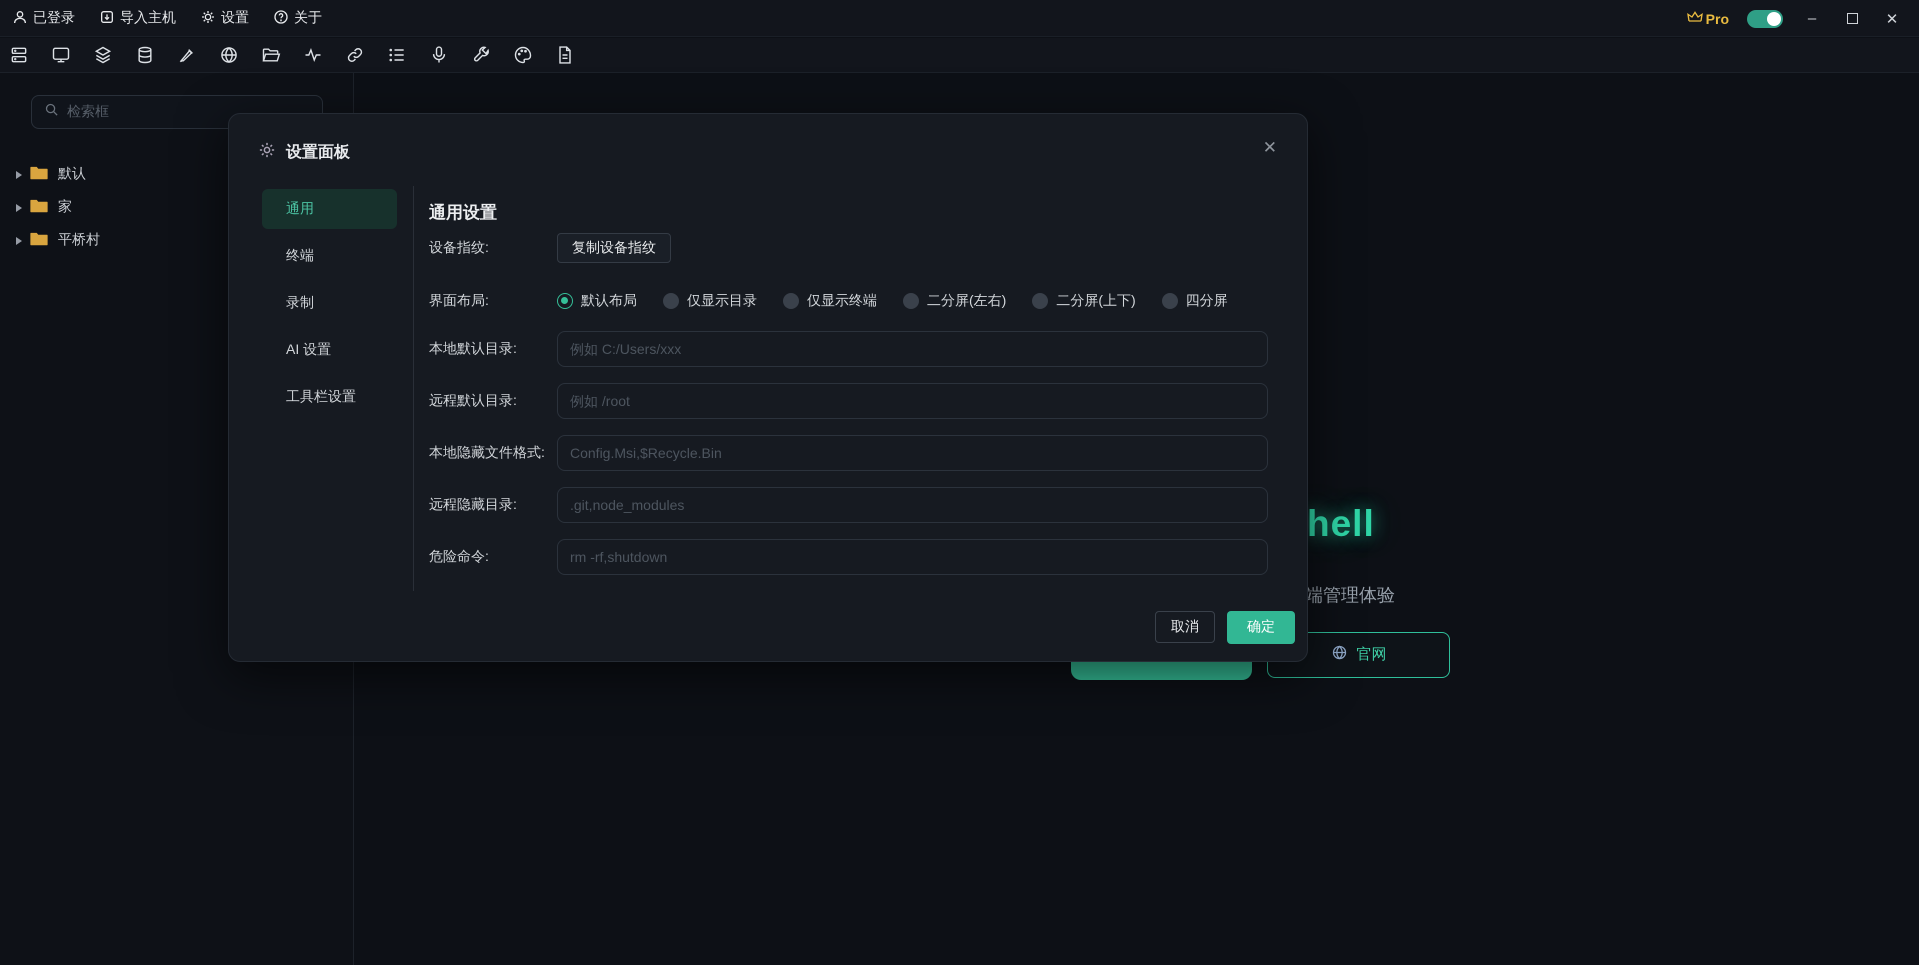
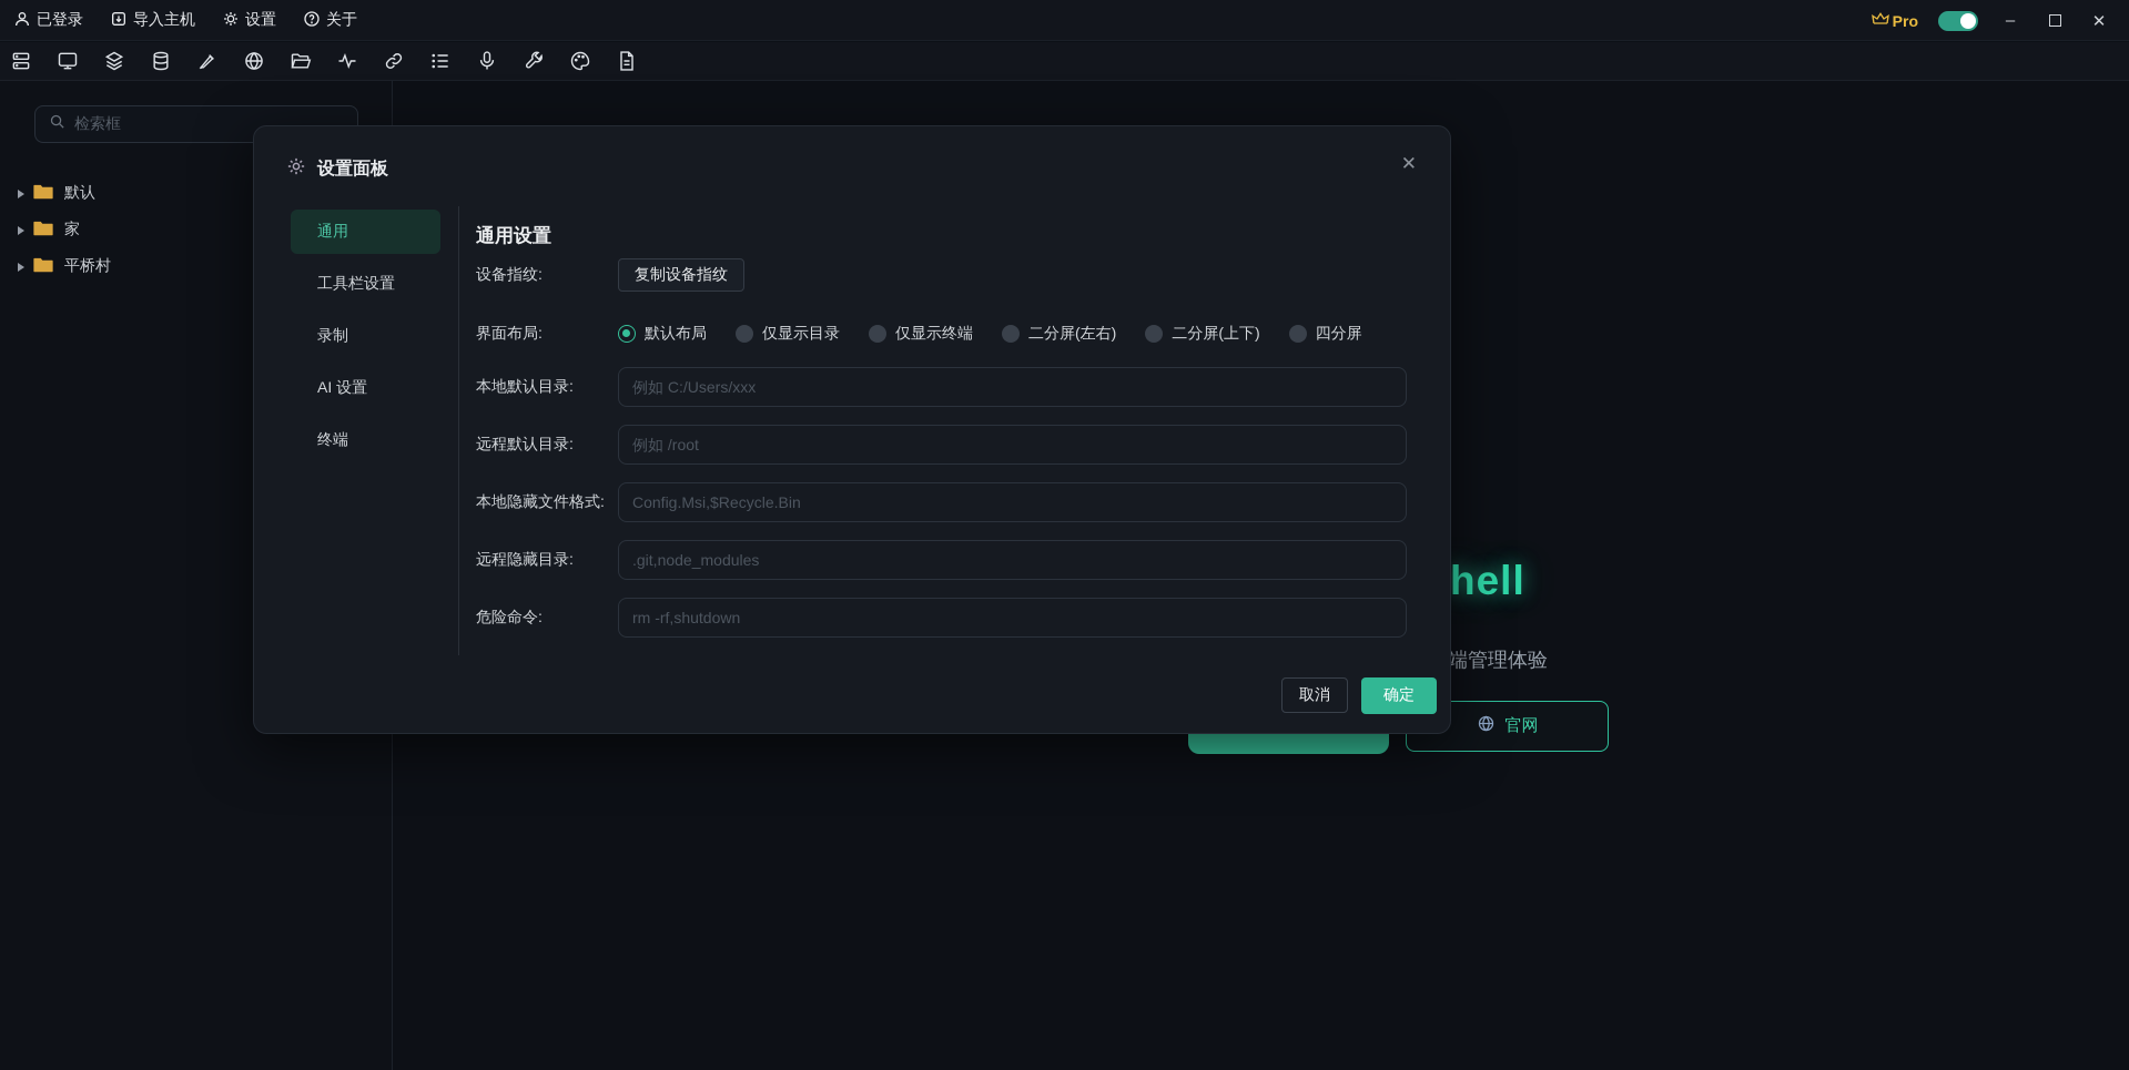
  已登录
  导入主机
  设置
  关于
  Pro
  –
  ✕
  检索框
  默认
  家
  平桥村
  hell
  端管理体验
  官网
  设置面板
  ✕
  通用
- 终端
+ 工具栏设置
  录制
  AI 设置
- 工具栏设置
+ 终端
  通用设置
  设备指纹:
  复制设备指纹
  界面布局:
  默认布局
  仅显示目录
  仅显示终端
  二分屏(左右)
  二分屏(上下)
  四分屏
  本地默认目录:
  例如 C:/Users/xxx
  远程默认目录:
  例如 /root
  本地隐藏文件格式:
  Config.Msi,$Recycle.Bin
  远程隐藏目录:
  .git,node_modules
  危险命令:
  rm -rf,shutdown
  取消
  确定
